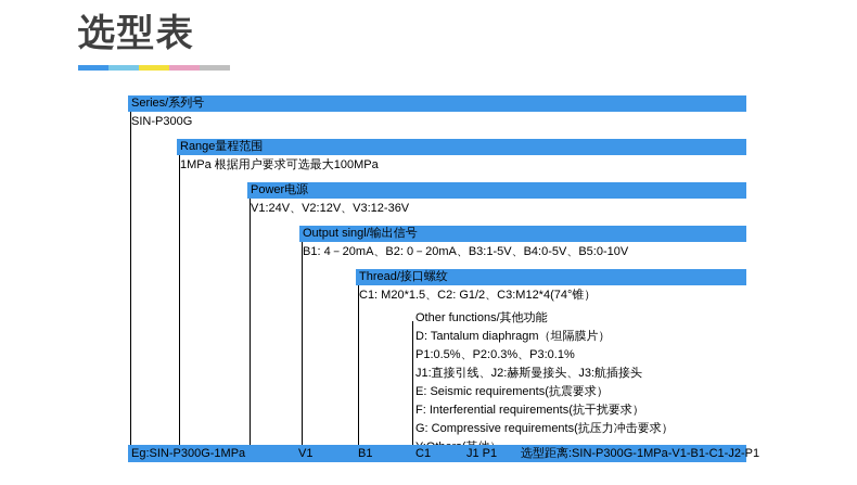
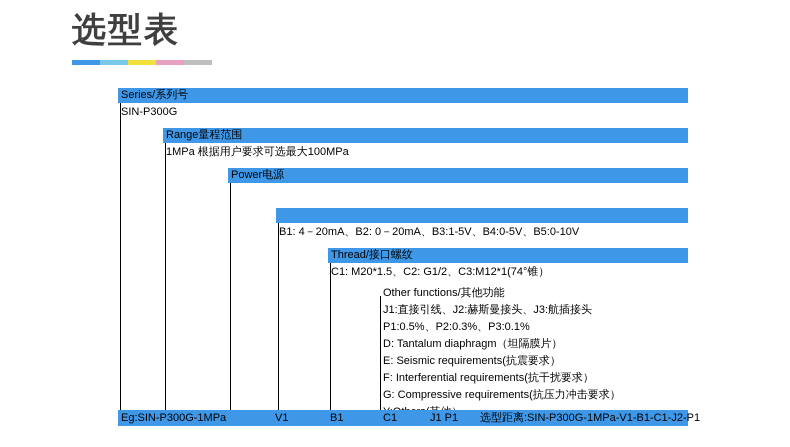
  选型表
  Series/系列号
  SIN-P300G
  Range量程范围
  1MPa 根据用户要求可选最大100MPa
  Power电源
- V1:24V、V2:12V、V3:12-36V
- Output singl/输出信号
  B1: 4－20mA、B2: 0－20mA、B3:1-5V、B4:0-5V、B5:0-10V
  Thread/接口螺纹
- C1: M20*1.5、C2: G1/2、C3:M12*4(74°锥）
+ C1: M20*1.5、C2: G1/2、C3:M12*1(74°锥）
  Other functions/其他功能
- D: Tantalum diaphragm（坦隔膜片）
+ J1:直接引线、J2:赫斯曼接头、J3:航插接头
  P1:0.5%、P2:0.3%、P3:0.1%
- J1:直接引线、J2:赫斯曼接头、J3:航插接头
+ D: Tantalum diaphragm（坦隔膜片）
  E: Seismic requirements(抗震要求）
  F: Interferential requirements(抗干扰要求）
  G: Compressive requirements(抗压力冲击要求）
  Eg:SIN-P300G-1MPa
  V1
  B1
  C1
  J1 P1
  选型距离:SIN-P300G-1MPa-V1-B1-C1-J2-P1
